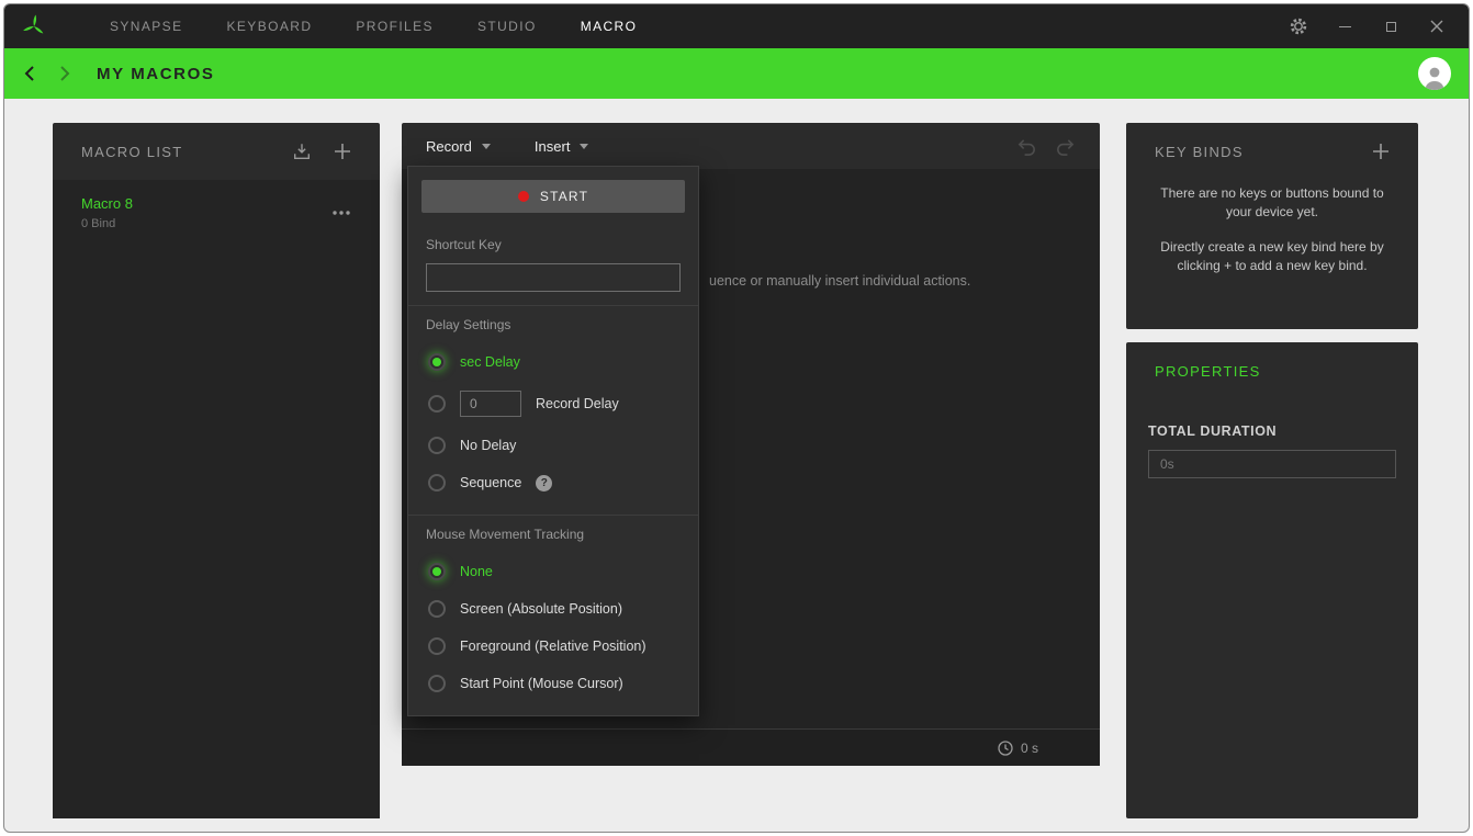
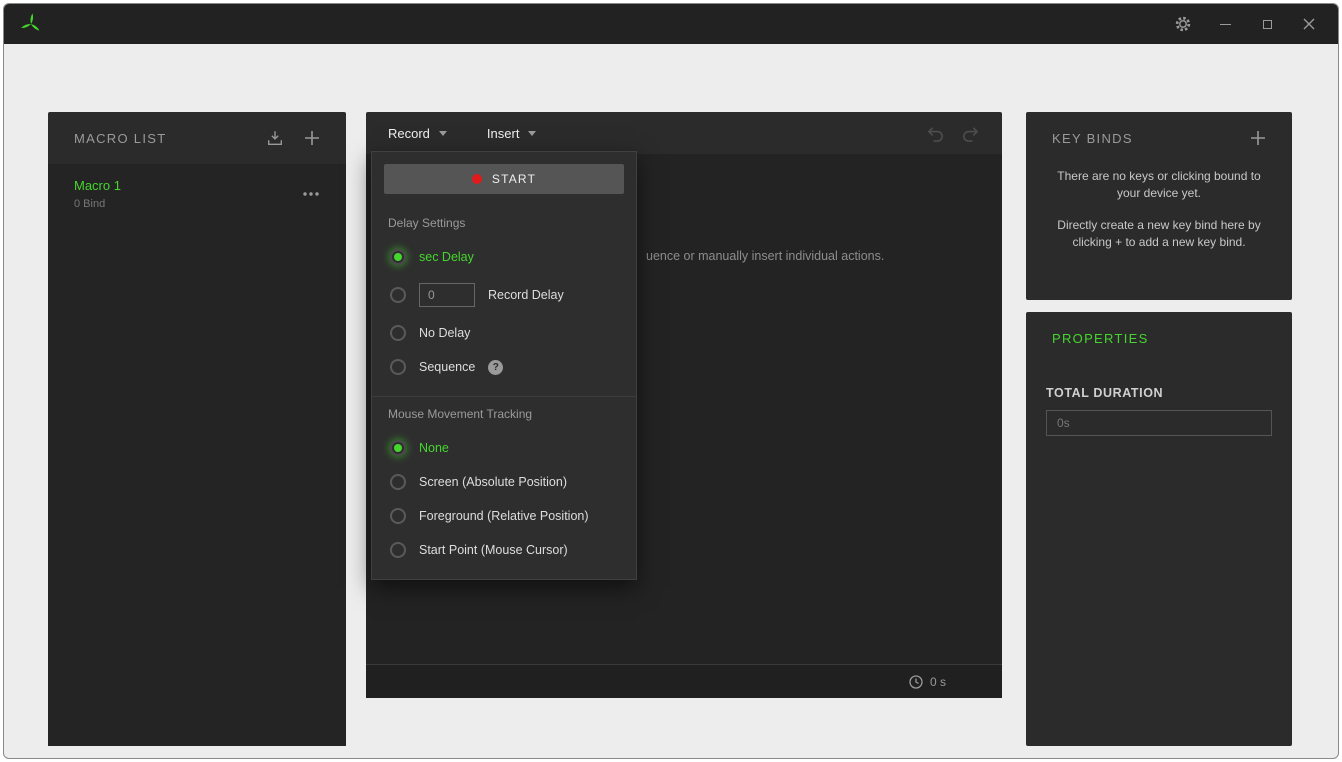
- SYNAPSE
- KEYBOARD
- PROFILES
- STUDIO
- MACRO
- MY MACROS
  MACRO LIST
- Macro 8
+ Macro 1
  0 Bind
  Record
  Insert
  uence or manually insert individual actions.
  0 s
  START
- Shortcut Key
  Delay Settings
  sec Delay
  0
  Record Delay
  No Delay
  Sequence
  Mouse Movement Tracking
  None
  Screen (Absolute Position)
  Foreground (Relative Position)
  Start Point (Mouse Cursor)
  KEY BINDS
- There are no keys or buttons bound to your device yet.
+ There are no keys or clicking bound to your device yet.
  Directly create a new key bind here by clicking + to add a new key bind.
  PROPERTIES
  TOTAL DURATION
  0s
